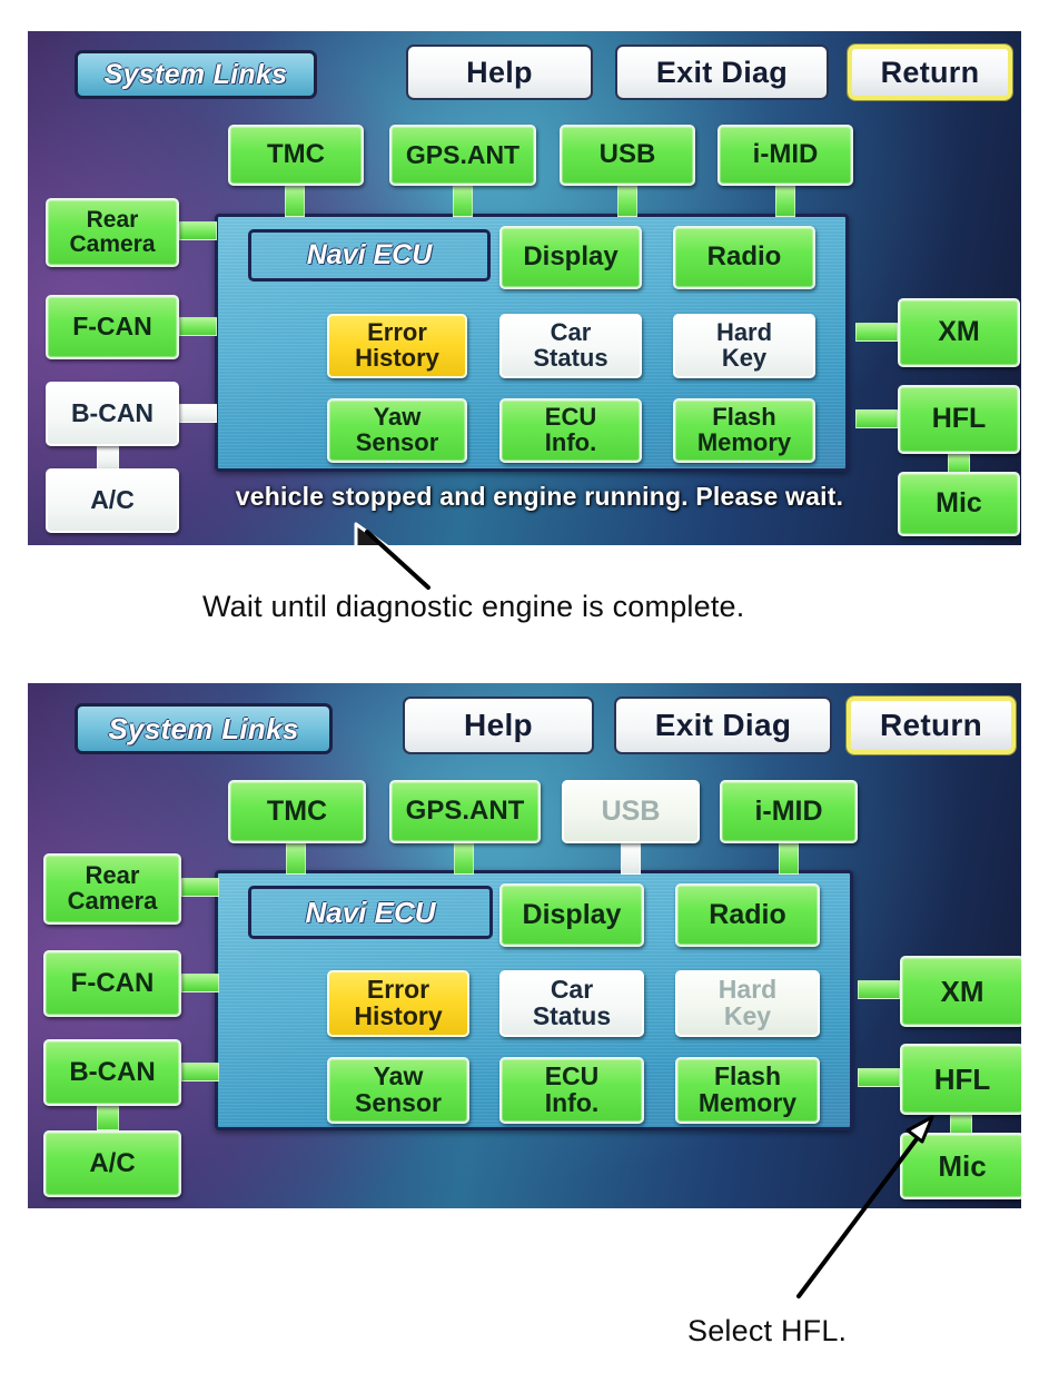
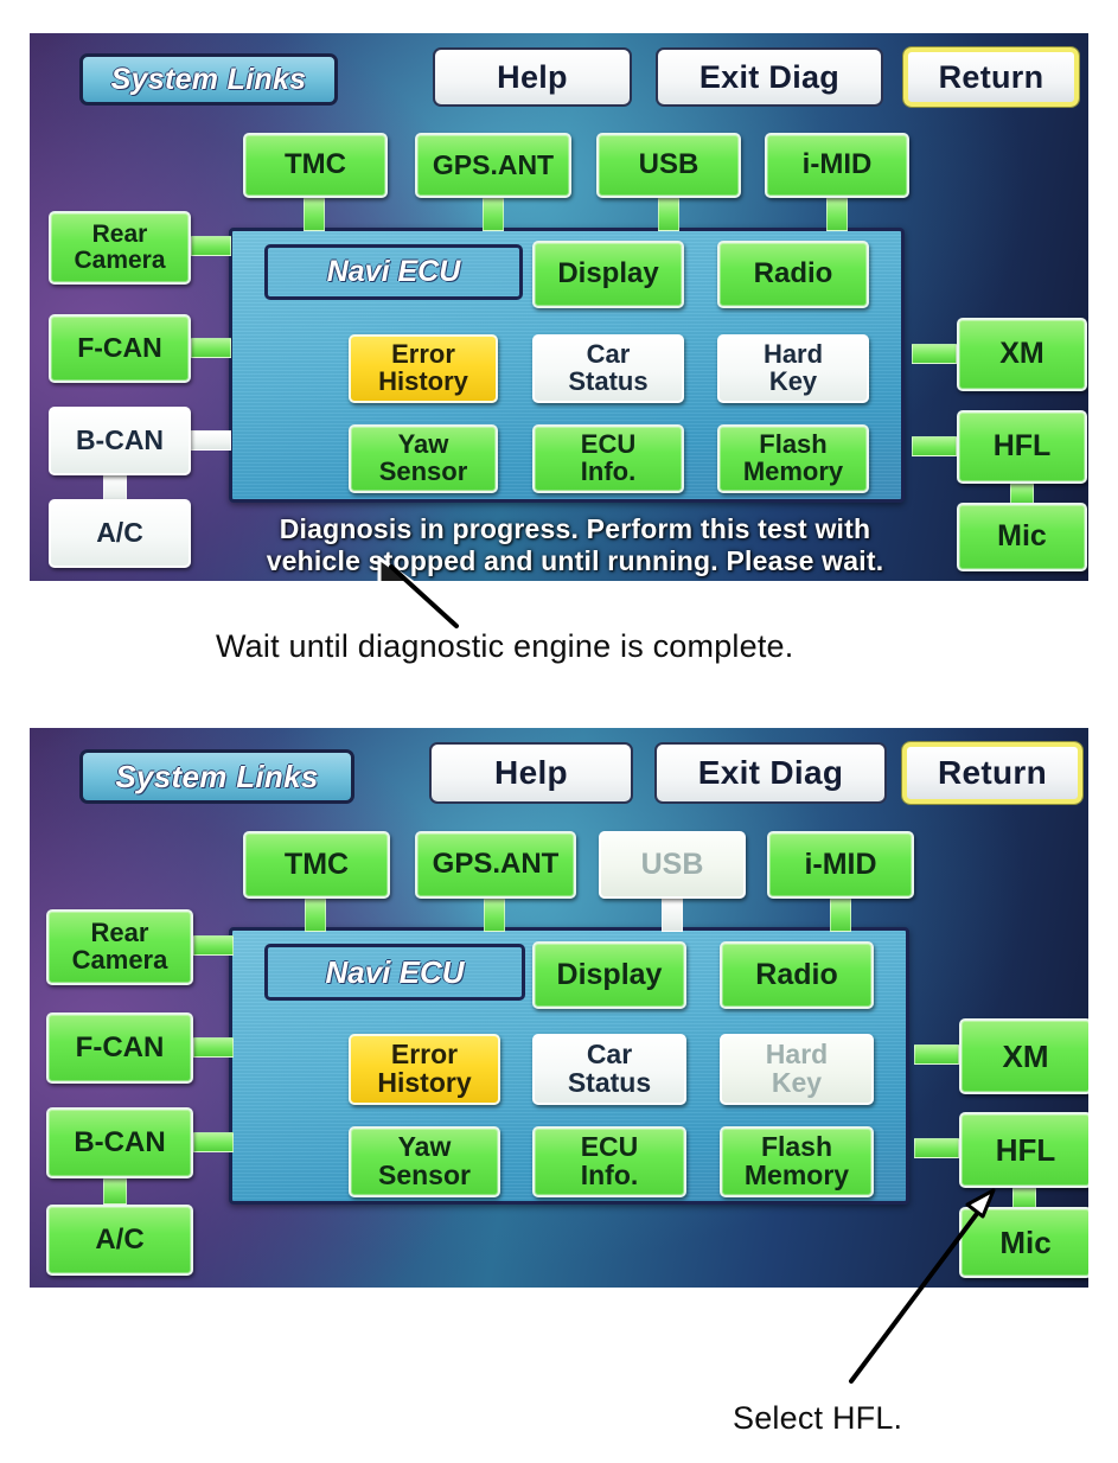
  System Links
  Help
  Exit Diag
  Return
  TMC
  GPS.ANT
  USB
  i-MID
  Navi ECU
  Display
  Radio
  Error
  History
  Car
  Status
  Hard
  Key
  Yaw
  Sensor
  ECU
  Info.
  Flash
  Memory
  Rear
  Camera
  F-CAN
  B-CAN
  A/C
  XM
  HFL
  Mic
+ Diagnosis in progress. Perform this test with
- vehicle stopped and engine running. Please wait.
+ vehicle stopped and until running. Please wait.
  System Links
  Help
  Exit Diag
  Return
  TMC
  GPS.ANT
  USB
  i-MID
  Navi ECU
  Display
  Radio
  Error
  History
  Car
  Status
  Hard
  Key
  Yaw
  Sensor
  ECU
  Info.
  Flash
  Memory
  Rear
  Camera
  F-CAN
  B-CAN
  A/C
  XM
  HFL
  Mic
  Wait until diagnostic engine is complete.
  Select HFL.
